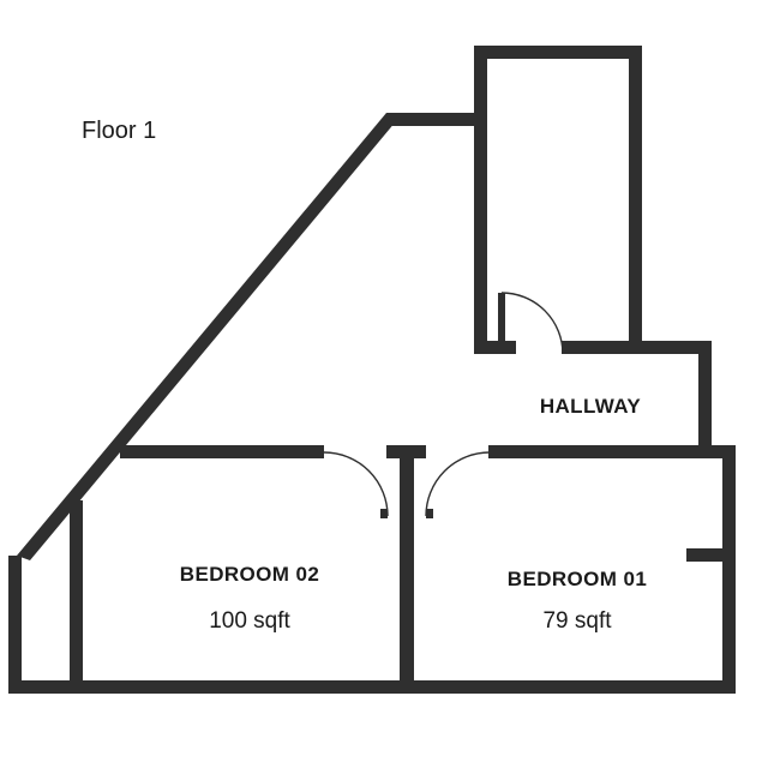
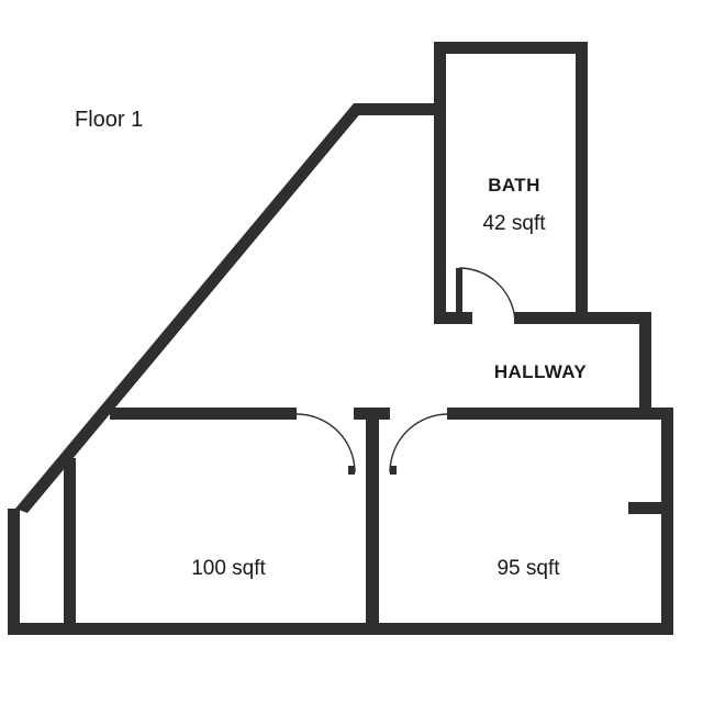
  Floor 1
+ BATH
+ 42 sqft
  HALLWAY
- BEDROOM 02
  100 sqft
- BEDROOM 01
- 79 sqft
+ 95 sqft
